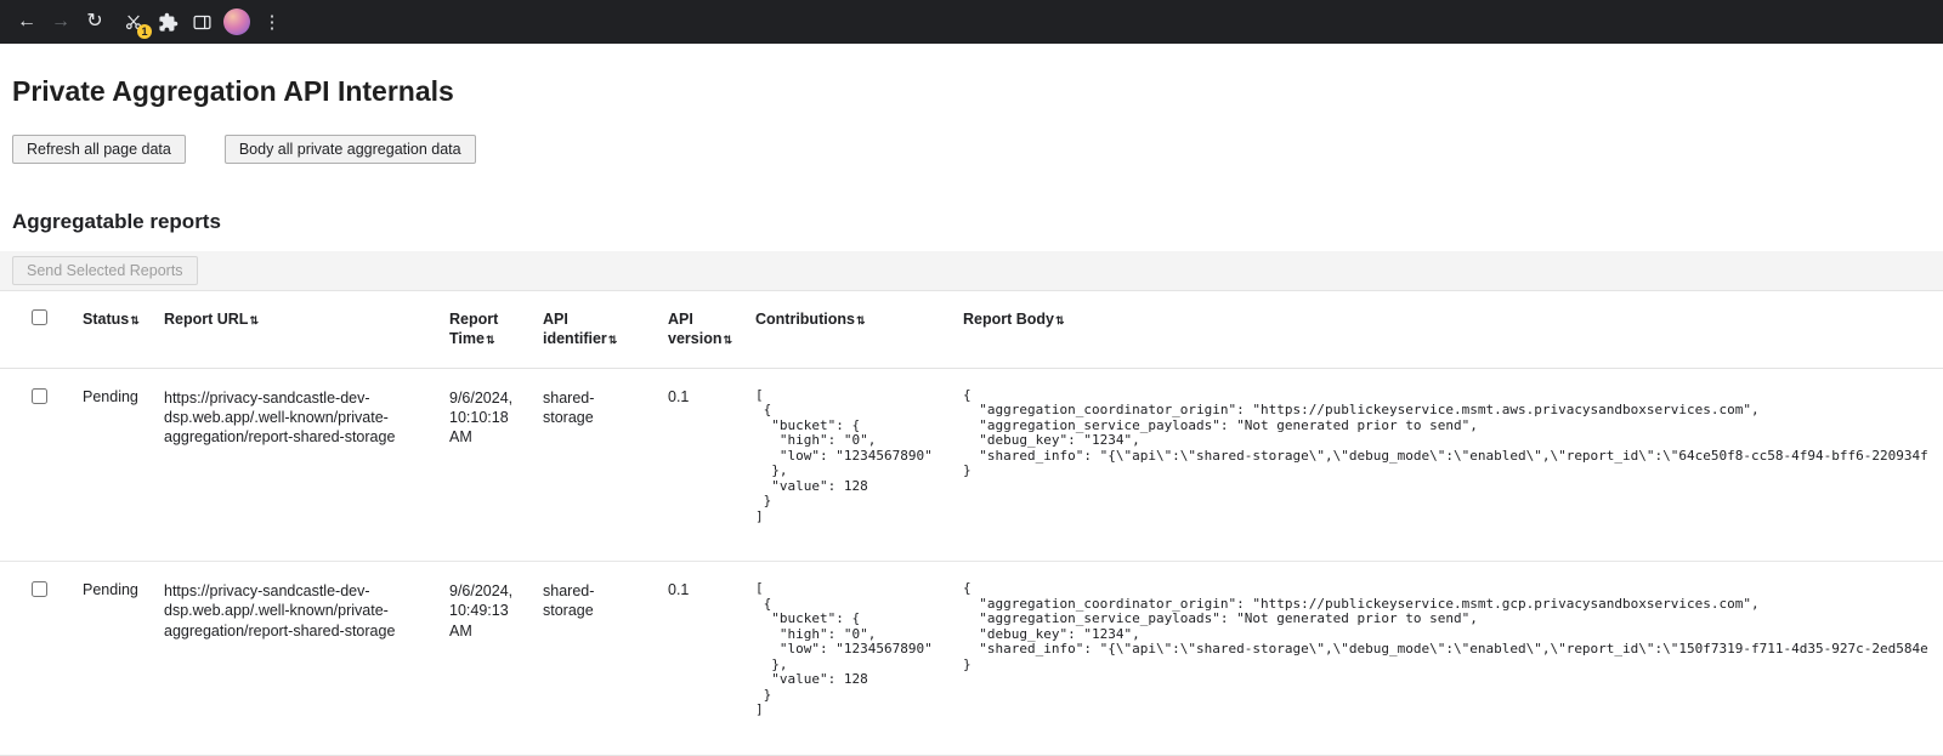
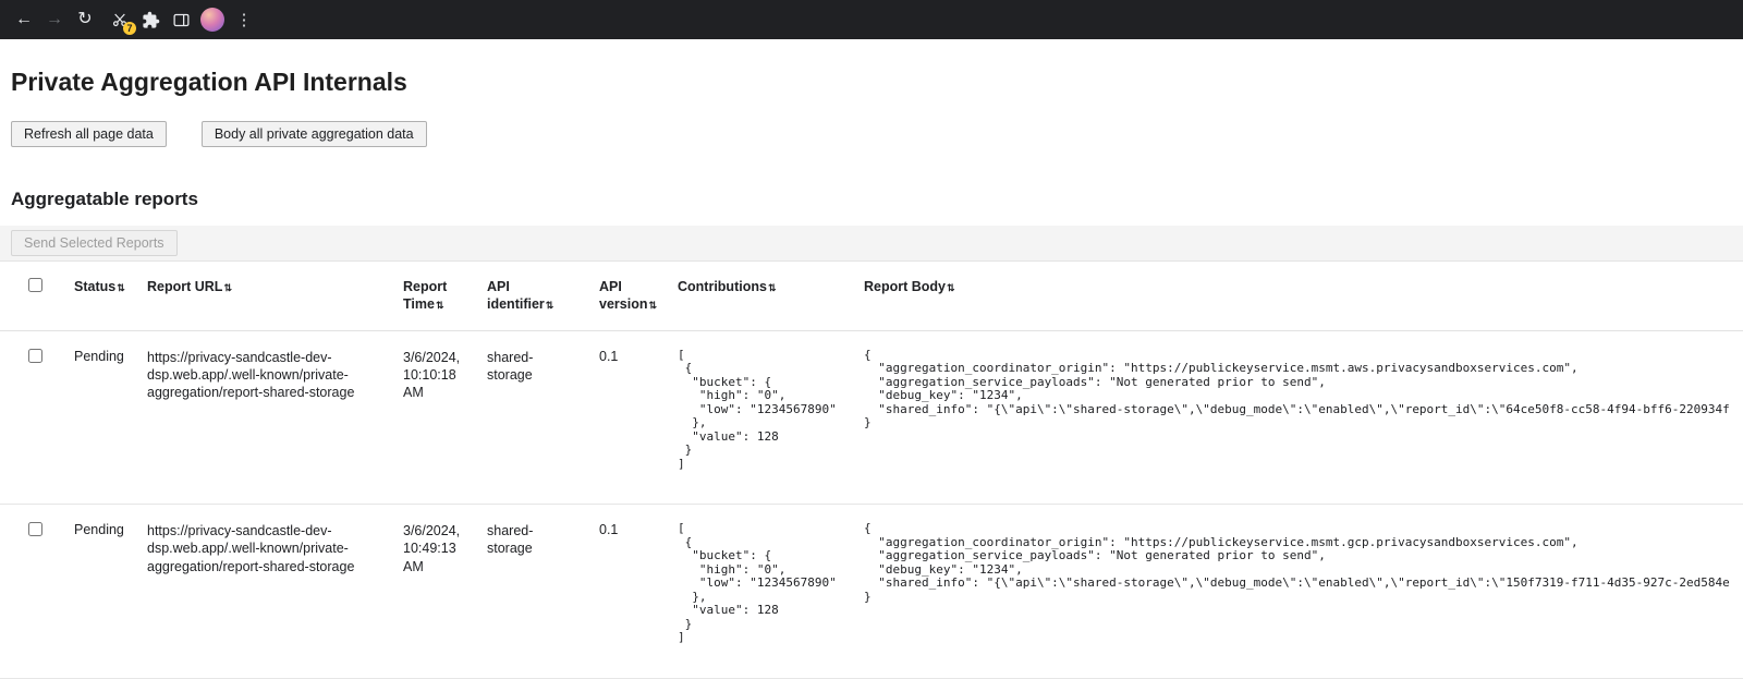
  ←
  →
  ↻
- 1
+ 7
  ⋮
  Private Aggregation API Internals
  Refresh all page data
  Body all private aggregation data
  Aggregatable reports
  Send Selected Reports
  	Status⇅	Report URL⇅	Report Time⇅	API identifier⇅	API version⇅	Contributions⇅	Report Body⇅
- 	Pending	https://privacy-sandcastle-dev-dsp.web.app/.well-known/private-aggregation/report-shared-storage	9/6/2024, 10:10:18 AM	shared-storage	0.1	[ { "bucket": { "high": "0", "low": "1234567890" }, "value": 128 } ]	{ "aggregation_coordinator_origin": "https://publickeyservice.msmt.aws.privacysandboxservices.com", "aggregation_service_payloads": "Not generated prior to send", "debug_key": "1234", "shared_info": "{\"api\":\"shared-storage\",\"debug_mode\":\"enabled\",\"report_id\":\"64ce50f8-cc58-4f94-bff6-220934f }
+ 	Pending	https://privacy-sandcastle-dev-dsp.web.app/.well-known/private-aggregation/report-shared-storage	3/6/2024, 10:10:18 AM	shared-storage	0.1	[ { "bucket": { "high": "0", "low": "1234567890" }, "value": 128 } ]	{ "aggregation_coordinator_origin": "https://publickeyservice.msmt.aws.privacysandboxservices.com", "aggregation_service_payloads": "Not generated prior to send", "debug_key": "1234", "shared_info": "{\"api\":\"shared-storage\",\"debug_mode\":\"enabled\",\"report_id\":\"64ce50f8-cc58-4f94-bff6-220934f }
- 	Pending	https://privacy-sandcastle-dev-dsp.web.app/.well-known/private-aggregation/report-shared-storage	9/6/2024, 10:49:13 AM	shared-storage	0.1	[ { "bucket": { "high": "0", "low": "1234567890" }, "value": 128 } ]	{ "aggregation_coordinator_origin": "https://publickeyservice.msmt.gcp.privacysandboxservices.com", "aggregation_service_payloads": "Not generated prior to send", "debug_key": "1234", "shared_info": "{\"api\":\"shared-storage\",\"debug_mode\":\"enabled\",\"report_id\":\"150f7319-f711-4d35-927c-2ed584e }
+ 	Pending	https://privacy-sandcastle-dev-dsp.web.app/.well-known/private-aggregation/report-shared-storage	3/6/2024, 10:49:13 AM	shared-storage	0.1	[ { "bucket": { "high": "0", "low": "1234567890" }, "value": 128 } ]	{ "aggregation_coordinator_origin": "https://publickeyservice.msmt.gcp.privacysandboxservices.com", "aggregation_service_payloads": "Not generated prior to send", "debug_key": "1234", "shared_info": "{\"api\":\"shared-storage\",\"debug_mode\":\"enabled\",\"report_id\":\"150f7319-f711-4d35-927c-2ed584e }
